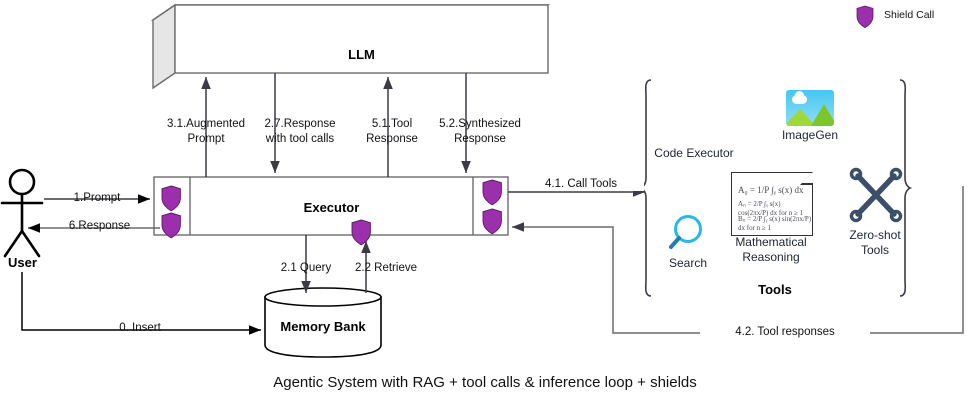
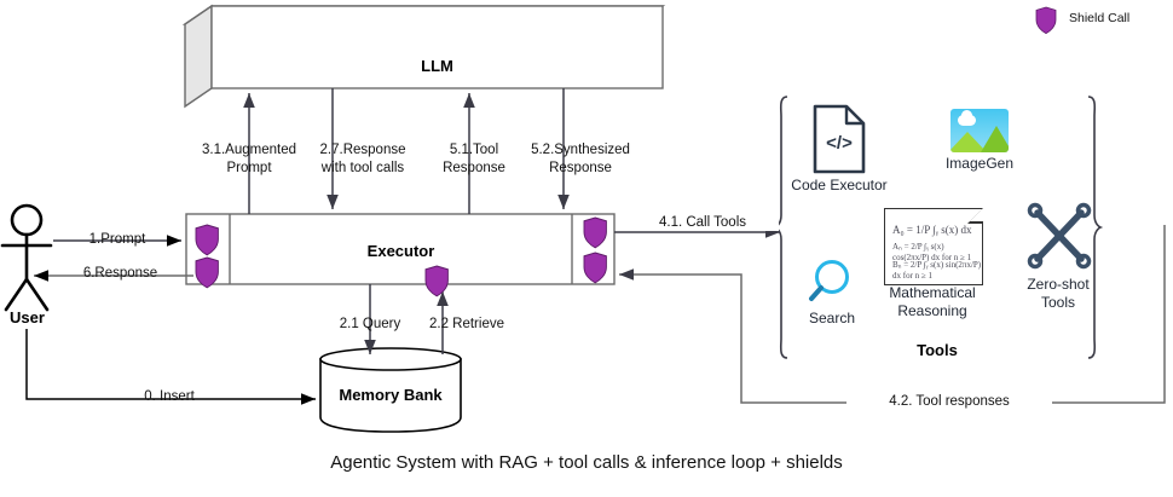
+ </>
  A₀ = 1/P ∫ᵧ s(x) dx
  Aₙ = 2/P ∫ᵧ s(x) cos(2πx/P) dx for n ≥ 1
  Bₙ = 2/P ∫ᵧ s(x) sin(2πx/P) dx for n ≥ 1
  LLM
  Executor
  Memory Bank
  User
  Tools
  Code Executor
  ImageGen
  Search
  Mathematical
  Reasoning
  Zero-shot
  Tools
  1.Prompt
  6.Response
  0. Insert
  2.1 Query
  2.2 Retrieve
  3.1.Augmented
  Prompt
  2.7.Response
  with tool calls
  5.1.Tool
  Response
  5.2.Synthesized
  Response
  4.1. Call Tools
  4.2. Tool responses
  Shield Call
  Agentic System with RAG + tool calls & inference loop + shields
